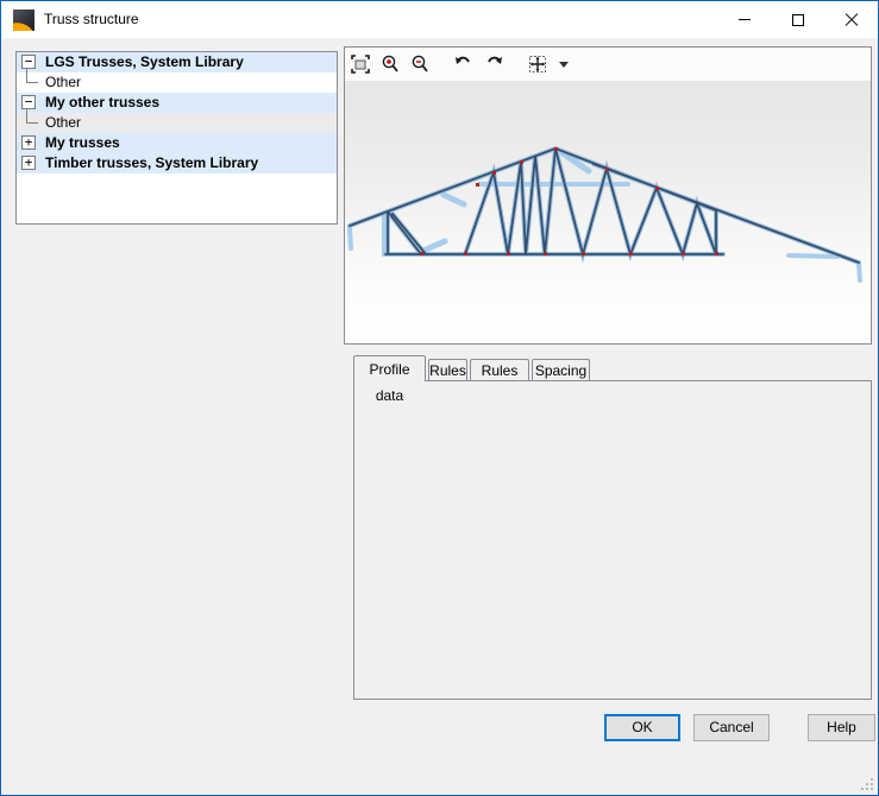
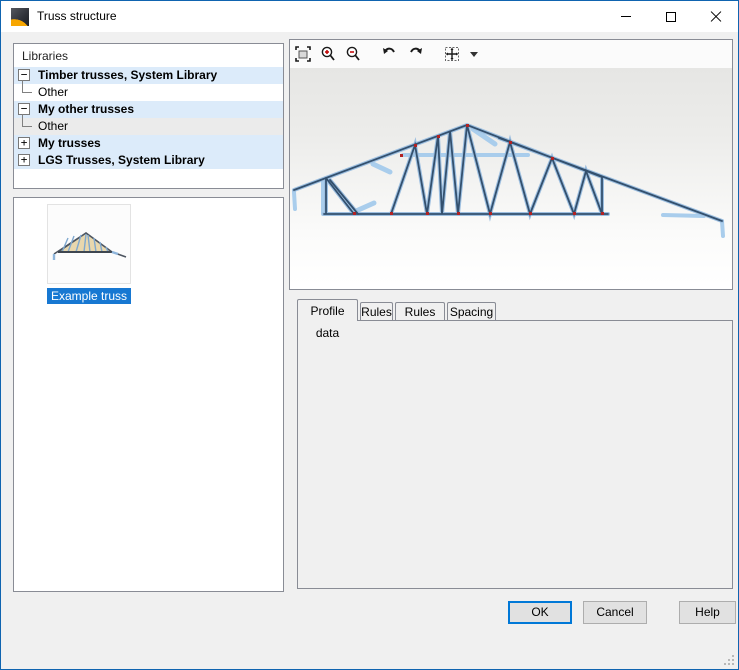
  Truss structure
+ Libraries
  −
- LGS Trusses, System Library
+ Timber trusses, System Library
  Other
  −
  My other trusses
  Other
  +
  My trusses
  +
- Timber trusses, System Library
+ LGS Trusses, System Library
+ Example truss
  Profile data
  Rules
  Spacing
  OK
  Cancel
  Help
